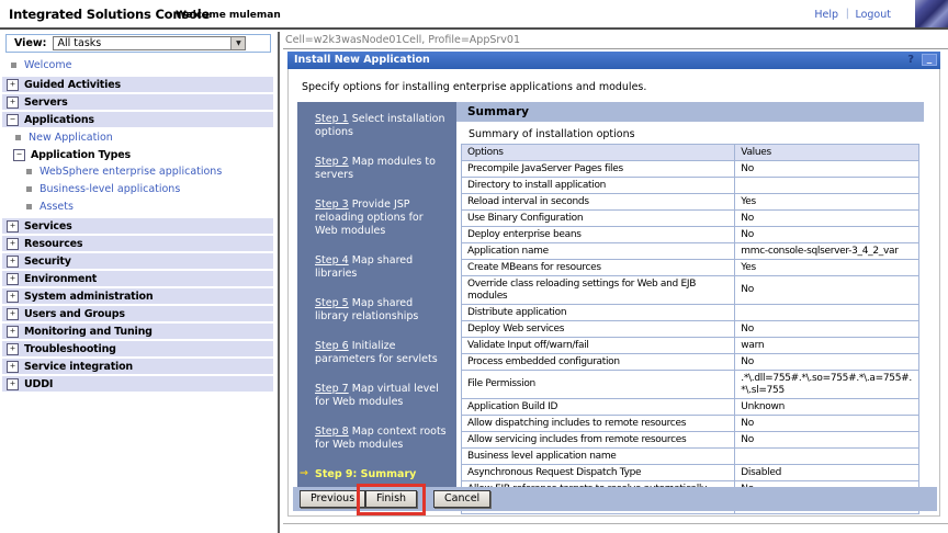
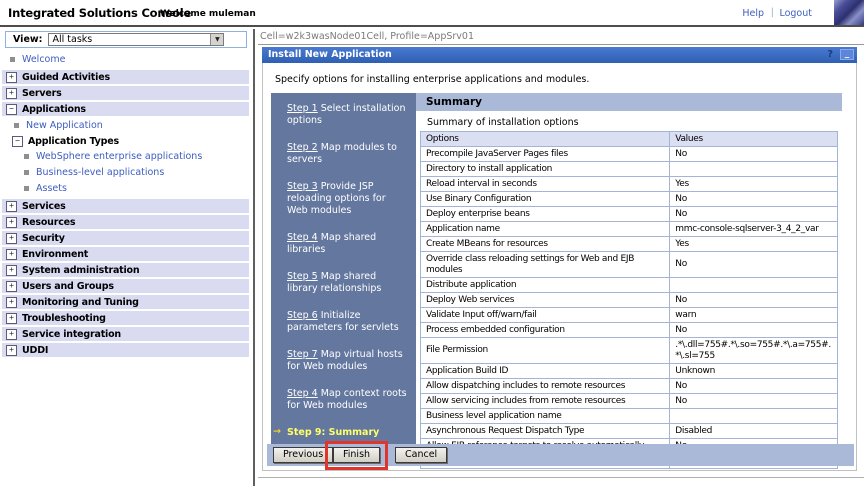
  Integrated Solutions Console
  Welcome muleman
  Help
  |
  Logout
  View:
  All tasks
  Welcome
  +
  Guided Activities
  +
  Servers
  −
  Applications
  New Application
  −
  Application Types
  WebSphere enterprise applications
  Business-level applications
  Assets
  +
  Services
  +
  Resources
  +
  Security
  +
  Environment
  +
  System administration
  +
  Users and Groups
  +
  Monitoring and Tuning
  +
  Troubleshooting
  +
  Service integration
  +
  UDDI
  Cell=w2k3wasNode01Cell, Profile=AppSrv01
  Install New Application
  ?
  _
  Specify options for installing enterprise applications and modules.
  Step 1 Select installation options
  Step 2 Map modules to servers
  Step 3 Provide JSP reloading options for Web modules
  Step 4 Map shared libraries
  Step 5 Map shared library relationships
  Step 6 Initialize parameters for servlets
- Step 7 Map virtual level for Web modules
+ Step 7 Map virtual hosts for Web modules
- Step 8 Map context roots for Web modules
+ Step 4 Map context roots for Web modules
  →
  Step 9: Summary
  Summary
  Summary of installation options
  Options	Values
  Precompile JavaServer Pages files	No
  Directory to install application
  Reload interval in seconds	Yes
  Use Binary Configuration	No
  Deploy enterprise beans	No
  Application name	mmc-console-sqlserver-3_4_2_var
  Create MBeans for resources	Yes
  Override class reloading settings for Web and EJB modules	No
  Distribute application
  Deploy Web services	No
  Validate Input off/warn/fail	warn
  Process embedded configuration	No
  File Permission	.*\.dll=755#.*\.so=755#.*\.a=755#.*\.sl=755
  Application Build ID	Unknown
  Allow dispatching includes to remote resources	No
  Allow servicing includes from remote resources	No
  Business level application name
  Asynchronous Request Dispatch Type	Disabled
  Previous
  Finish
  Cancel
